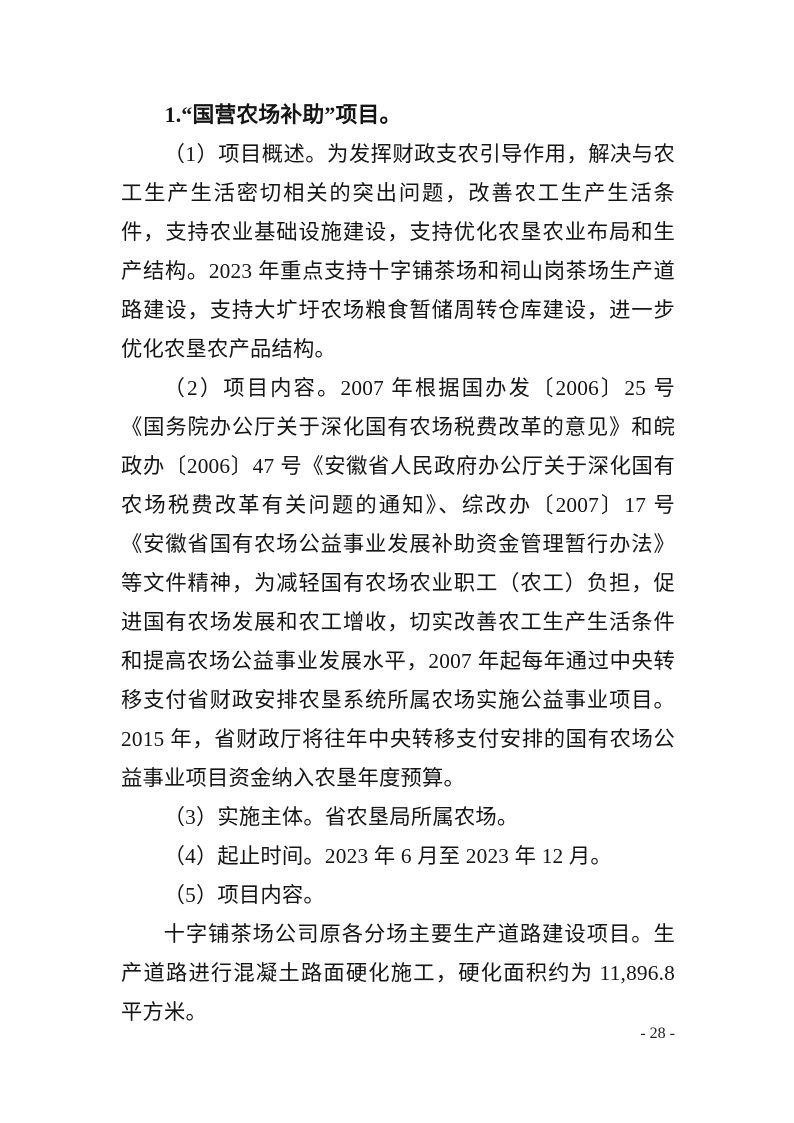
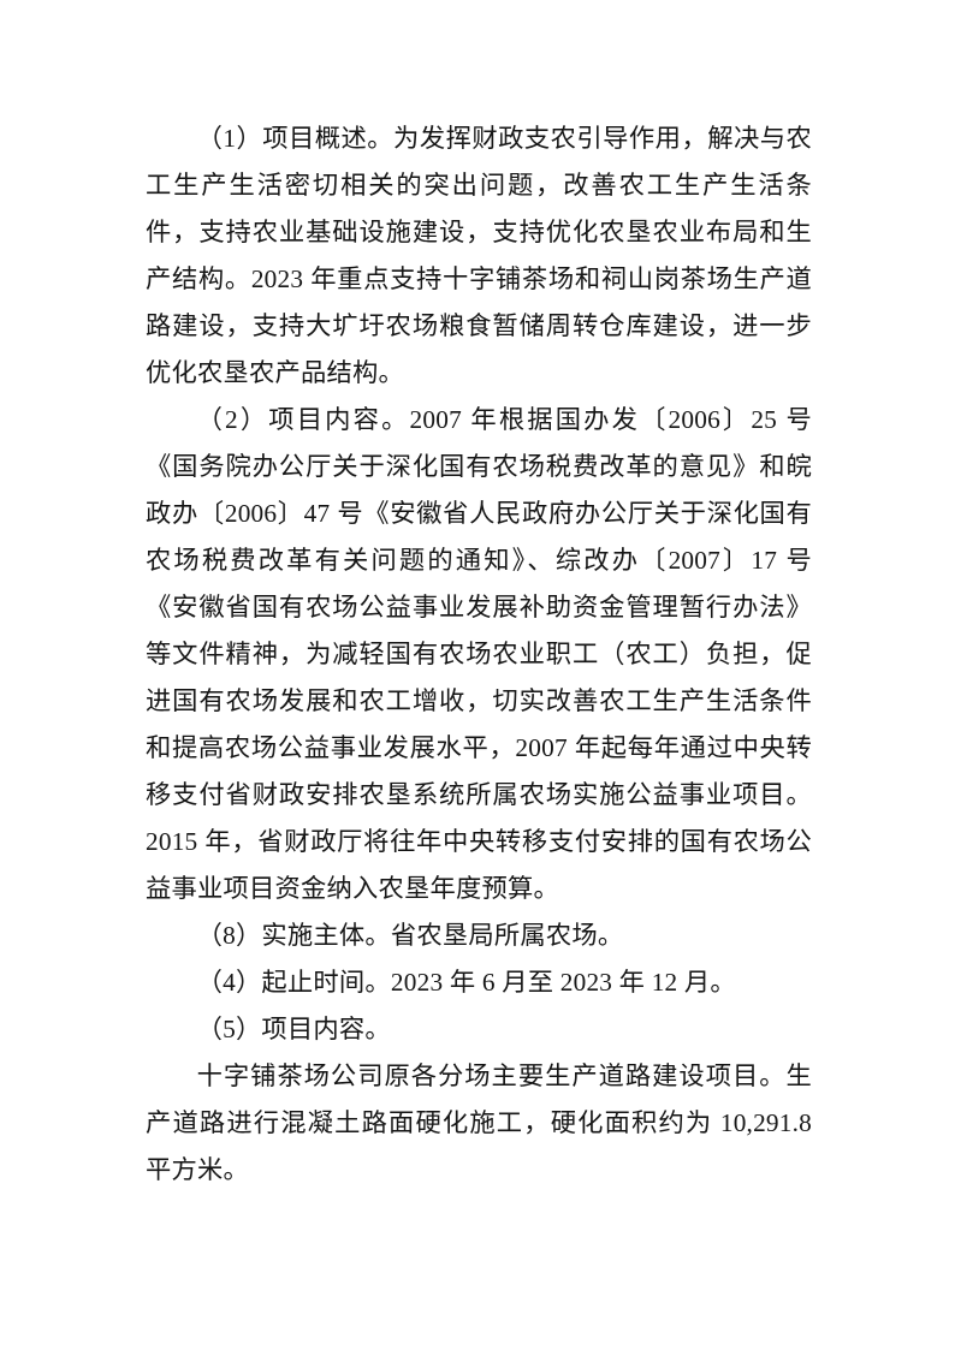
- 1.“国营农场补助”项目。
  （1）项目概述。为发挥财政支农引导作用，解决与农工生产生活密切相关的突出问题，改善农工生产生活条件，支持农业基础设施建设，支持优化农垦农业布局和生产结构。2023 年重点支持十字铺茶场和祠山岗茶场生产道路建设，支持大圹圩农场粮食暂储周转仓库建设，进一步优化农垦农产品结构。
  （2）项目内容。2007 年根据国办发〔2006〕25 号《国务院办公厅关于深化国有农场税费改革的意见》和皖政办〔2006〕47 号《安徽省人民政府办公厅关于深化国有农场税费改革有关问题的通知》、综改办〔2007〕17 号《安徽省国有农场公益事业发展补助资金管理暂行办法》等文件精神，为减轻国有农场农业职工（农工）负担，促进国有农场发展和农工增收，切实改善农工生产生活条件和提高农场公益事业发展水平，2007 年起每年通过中央转移支付省财政安排农垦系统所属农场实施公益事业项目。2015 年，省财政厅将往年中央转移支付安排的国有农场公益事业项目资金纳入农垦年度预算。
- （3）实施主体。省农垦局所属农场。
+ （8）实施主体。省农垦局所属农场。
  （4）起止时间。2023 年 6 月至 2023 年 12 月。
  （5）项目内容。
- 十字铺茶场公司原各分场主要生产道路建设项目。生产道路进行混凝土路面硬化施工，硬化面积约为 11,896.8 平方米。
+ 十字铺茶场公司原各分场主要生产道路建设项目。生产道路进行混凝土路面硬化施工，硬化面积约为 10,291.8 平方米。
- - 28 -
